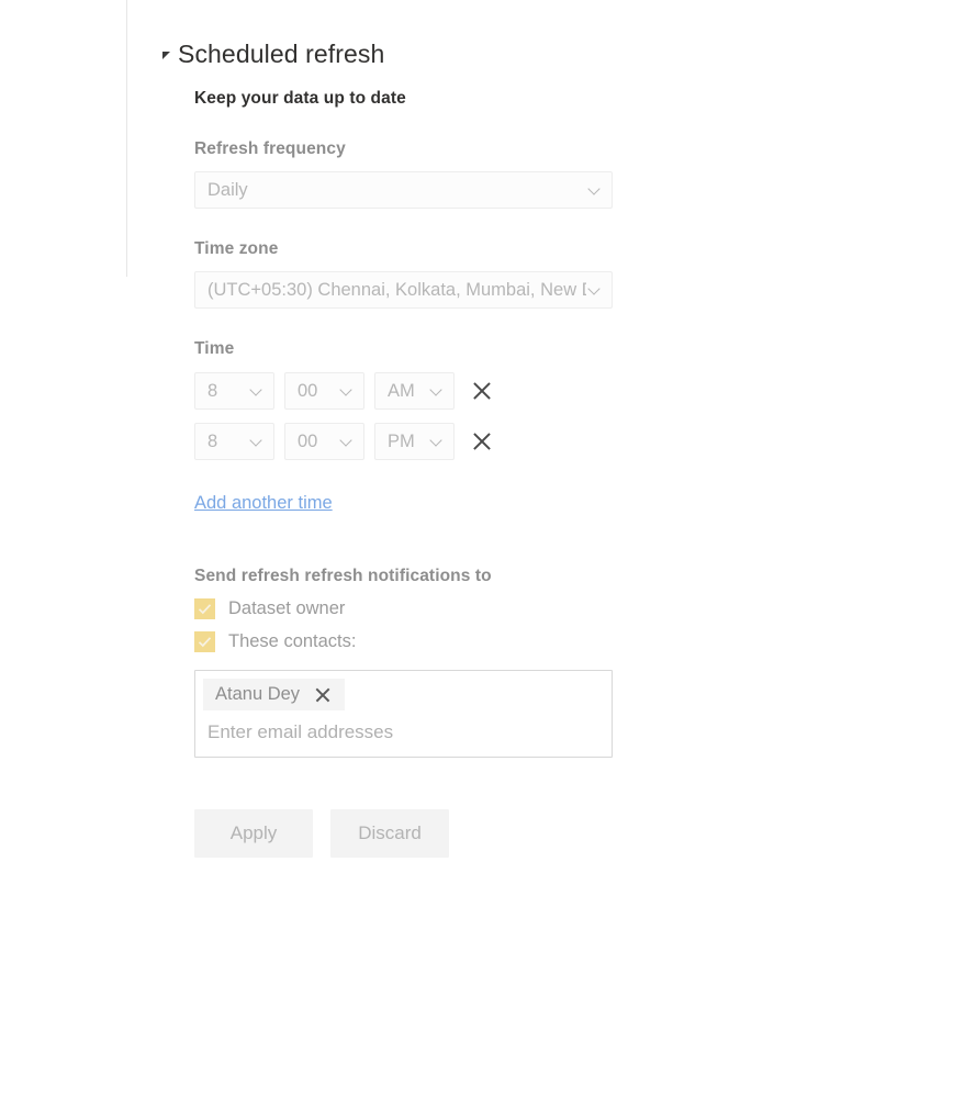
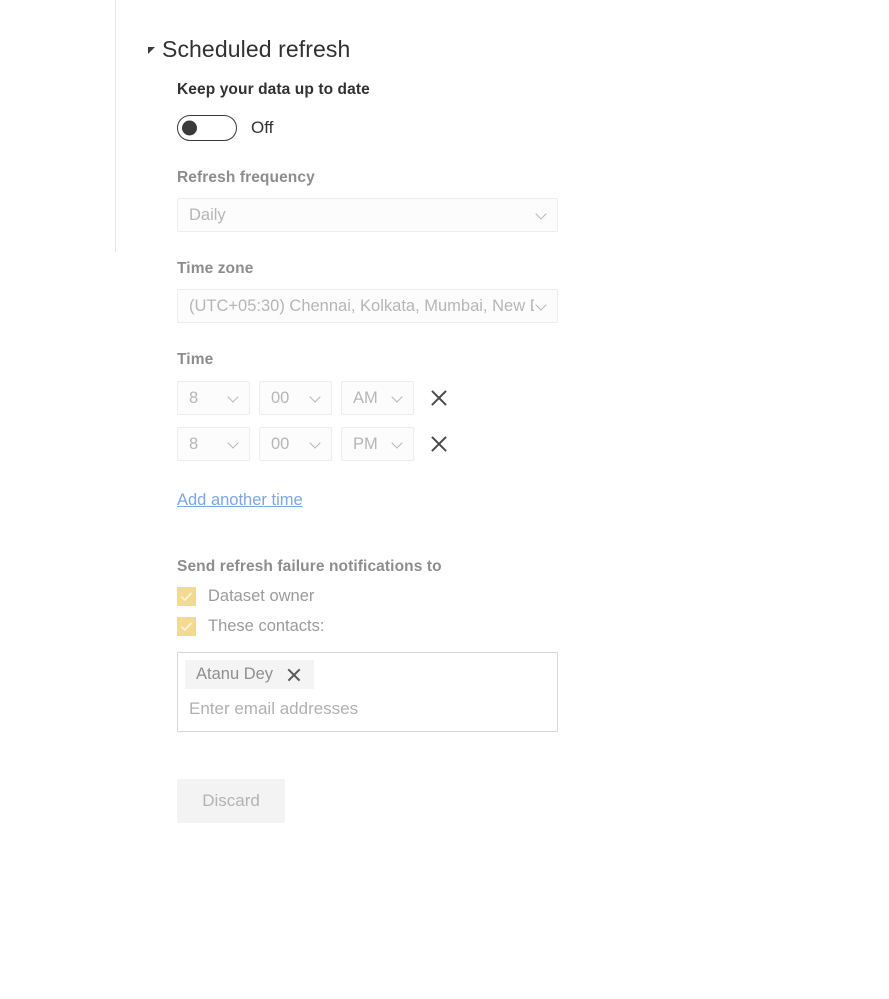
  Scheduled refresh
  Keep your data up to date
+ Off
  Refresh frequency
  Daily
  Time zone
  (UTC+05:30) Chennai, Kolkata, Mumbai, New
  Time
  8
  00
  AM
  8
  00
  PM
  Add another time
- Send refresh refresh notifications to
+ Send refresh failure notifications to
  Dataset owner
  These contacts:
  Atanu Dey
  Enter email addresses
- Apply
  Discard
